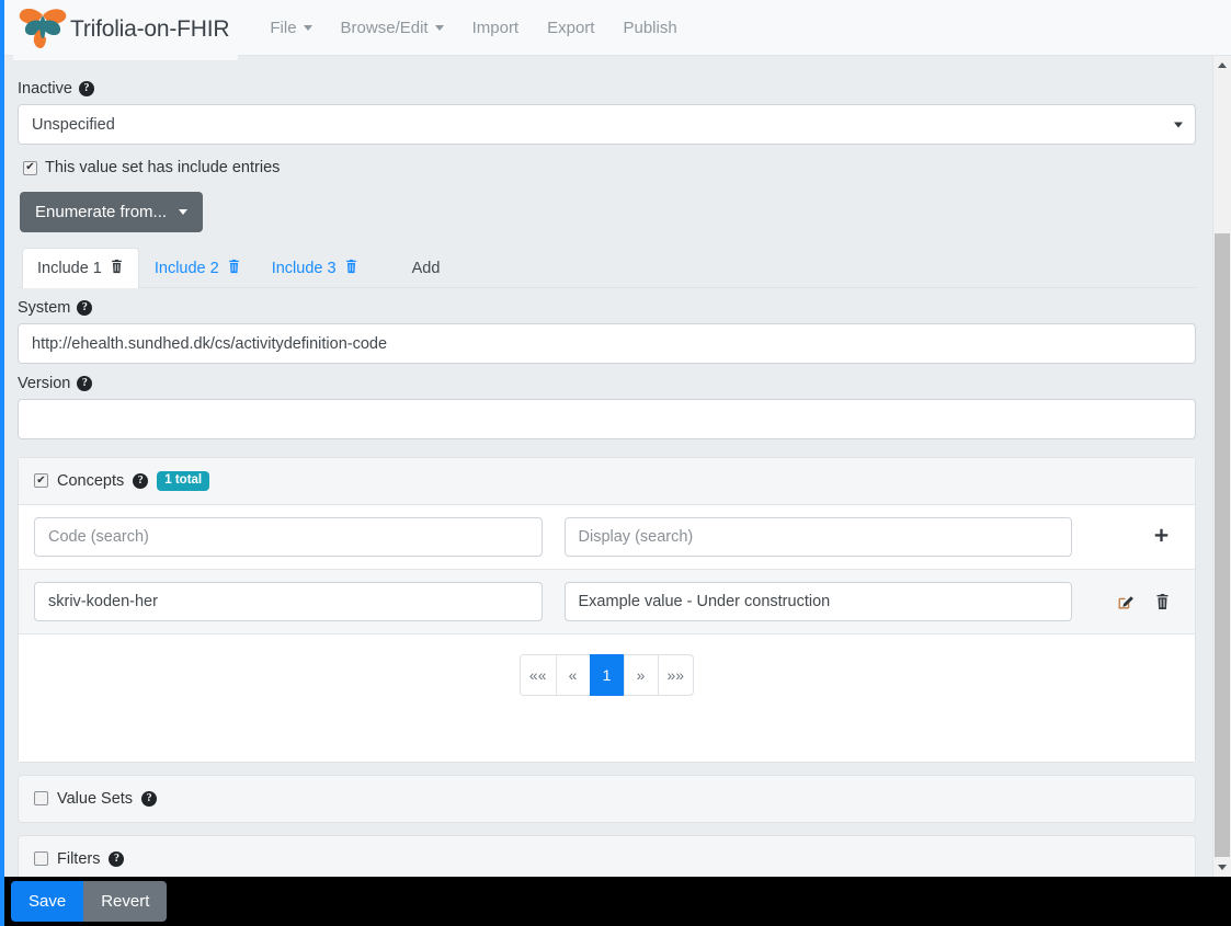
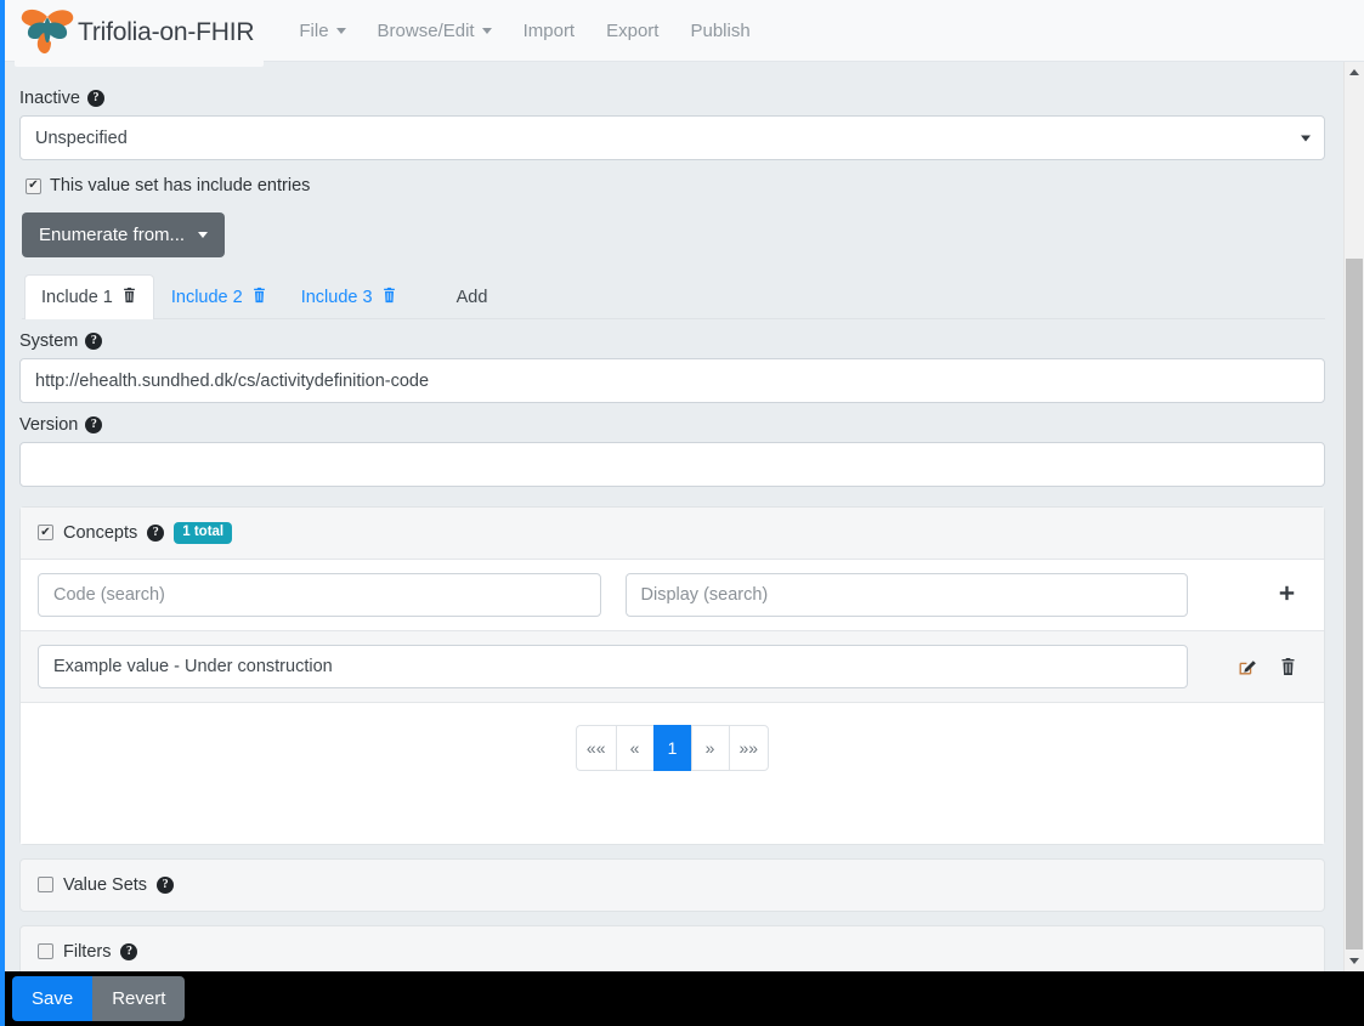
  Trifolia-on-FHIR
  File
  Browse/Edit
  Import
  Export
  Publish
  Inactive
  ?
  Unspecified
  This value set has include entries
  Enumerate from...
  Include 1
  Include 2
  Include 3
  Add
  System
  ?
  http://ehealth.sundhed.dk/cs/activitydefinition-code
  Version
  ?
  Concepts
  ?
  1 total
  Code (search)
  Display (search)
- skriv-koden-her
  Example value - Under construction
  ««
  «
  1
  »
  »»
  Value Sets
  ?
  Filters
  ?
  Save
  Revert
